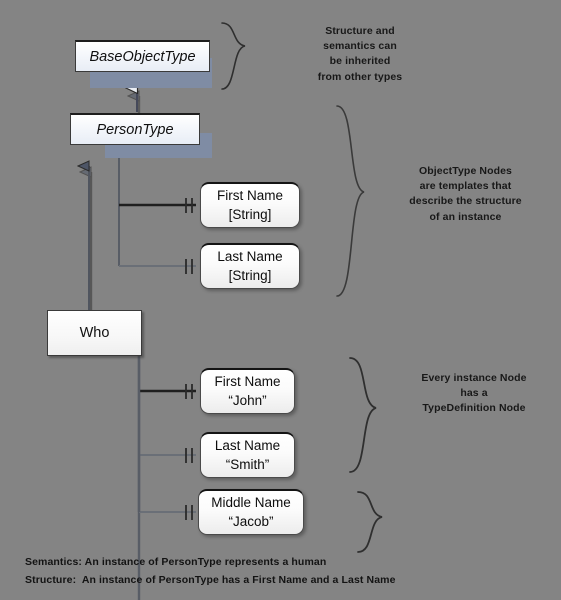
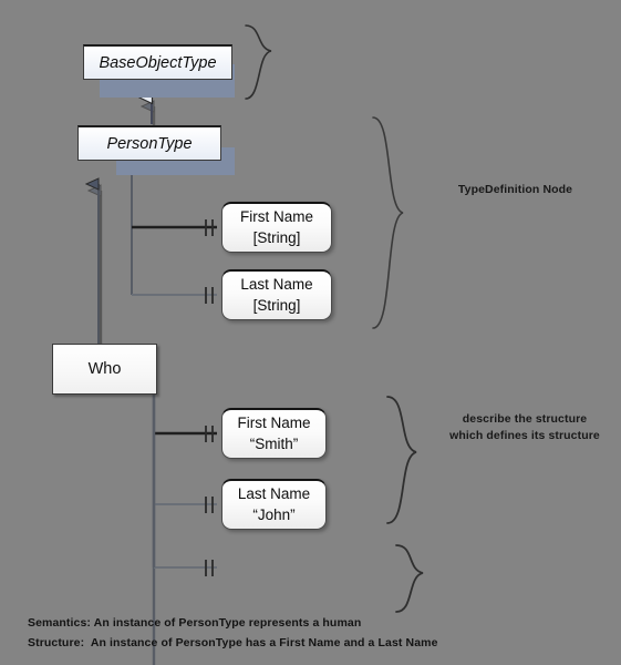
  BaseObjectType
  PersonType
  Who
  First Name
  [String]
  Last Name
  [String]
  First Name
- “John”
+ “Smith”
  Last Name
- “Smith”
+ “John”
- Middle Name
- “Jacob”
- Structure and
- semantics can
- be inherited
- from other types
- ObjectType Nodes
- are templates that
- describe the structure
+ TypeDefinition Node
- of an instance
- Every instance Node
- has a
- TypeDefinition Node
+ describe the structure
+ which defines its structure
  Semantics: An instance of PersonType represents a human
  Structure: An instance of PersonType has a First Name and a Last Name
